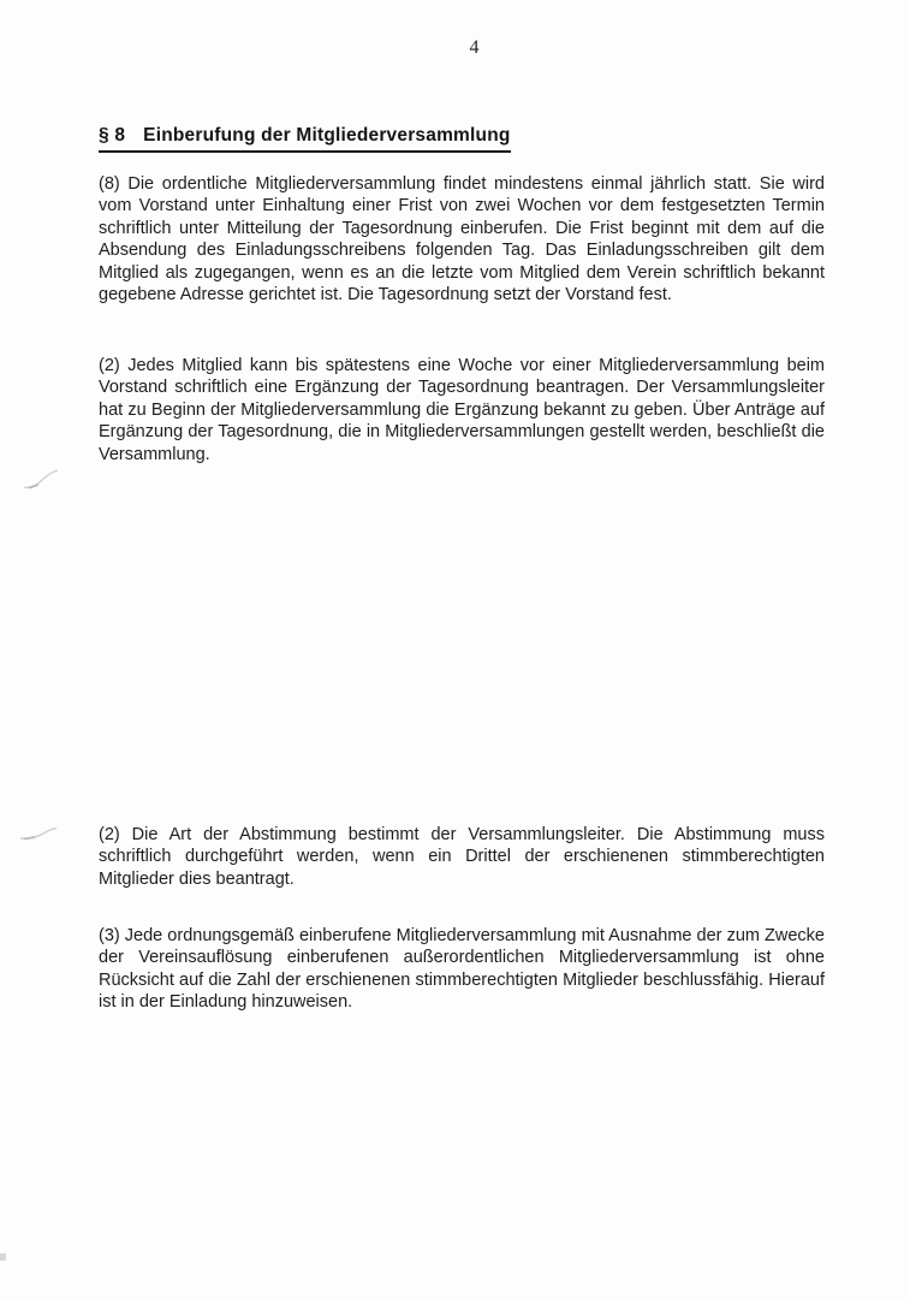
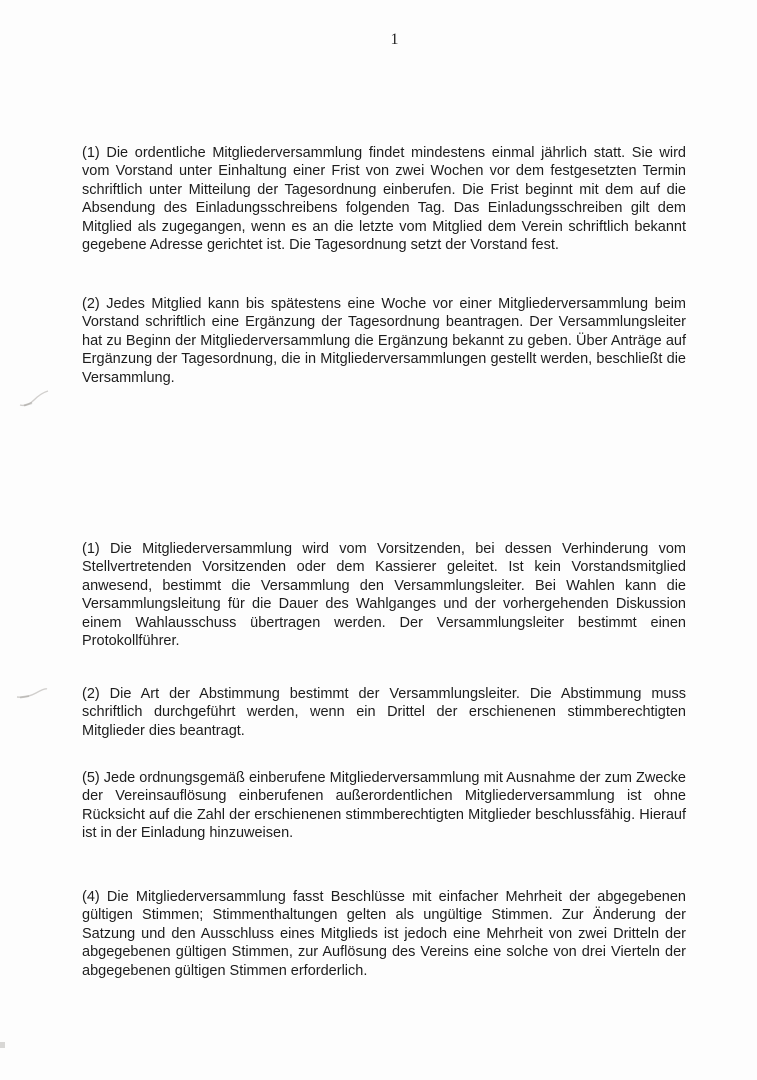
- 4
+ 1
- § 8 Einberufung der Mitgliederversammlung
- (8) Die ordentliche Mitgliederversammlung findet mindestens einmal jährlich statt. Sie wird vom Vorstand unter Einhaltung einer Frist von zwei Wochen vor dem festgesetzten Termin schriftlich unter Mitteilung der Tagesordnung einberufen. Die Frist beginnt mit dem auf die Absendung des Einladungsschreibens folgenden Tag. Das Einladungsschreiben gilt dem Mitglied als zugegangen, wenn es an die letzte vom Mitglied dem Verein schriftlich bekannt gegebene Adresse gerichtet ist. Die Tagesordnung setzt der Vorstand fest.
+ (1) Die ordentliche Mitgliederversammlung findet mindestens einmal jährlich statt. Sie wird vom Vorstand unter Einhaltung einer Frist von zwei Wochen vor dem festgesetzten Termin schriftlich unter Mitteilung der Tagesordnung einberufen. Die Frist beginnt mit dem auf die Absendung des Einladungsschreibens folgenden Tag. Das Einladungsschreiben gilt dem Mitglied als zugegangen, wenn es an die letzte vom Mitglied dem Verein schriftlich bekannt gegebene Adresse gerichtet ist. Die Tagesordnung setzt der Vorstand fest.
  (2) Jedes Mitglied kann bis spätestens eine Woche vor einer Mitgliederversammlung beim Vorstand schriftlich eine Ergänzung der Tagesordnung beantragen. Der Versammlungsleiter hat zu Beginn der Mitgliederversammlung die Ergänzung bekannt zu geben. Über Anträge auf Ergänzung der Tagesordnung, die in Mitgliederversammlungen gestellt werden, beschließt die Versammlung.
+ (1) Die Mitgliederversammlung wird vom Vorsitzenden, bei dessen Verhinderung vom Stellvertretenden Vorsitzenden oder dem Kassierer geleitet. Ist kein Vorstandsmitglied anwesend, bestimmt die Versammlung den Versammlungsleiter. Bei Wahlen kann die Versammlungsleitung für die Dauer des Wahlganges und der vorhergehenden Diskussion einem Wahlausschuss übertragen werden. Der Versammlungsleiter bestimmt einen Protokollführer.
  (2) Die Art der Abstimmung bestimmt der Versammlungsleiter. Die Abstimmung muss schriftlich durchgeführt werden, wenn ein Drittel der erschienenen stimmberechtigten Mitglieder dies beantragt.
- (3) Jede ordnungsgemäß einberufene Mitgliederversammlung mit Ausnahme der zum Zwecke der Vereinsauflösung einberufenen außerordentlichen Mitgliederversammlung ist ohne Rücksicht auf die Zahl der erschienenen stimmberechtigten Mitglieder beschlussfähig. Hierauf ist in der Einladung hinzuweisen.
+ (5) Jede ordnungsgemäß einberufene Mitgliederversammlung mit Ausnahme der zum Zwecke der Vereinsauflösung einberufenen außerordentlichen Mitgliederversammlung ist ohne Rücksicht auf die Zahl der erschienenen stimmberechtigten Mitglieder beschlussfähig. Hierauf ist in der Einladung hinzuweisen.
+ (4) Die Mitgliederversammlung fasst Beschlüsse mit einfacher Mehrheit der abgegebenen gültigen Stimmen; Stimmenthaltungen gelten als ungültige Stimmen. Zur Änderung der Satzung und den Ausschluss eines Mitglieds ist jedoch eine Mehrheit von zwei Dritteln der abgegebenen gültigen Stimmen, zur Auflösung des Vereins eine solche von drei Vierteln der abgegebenen gültigen Stimmen erforderlich.
